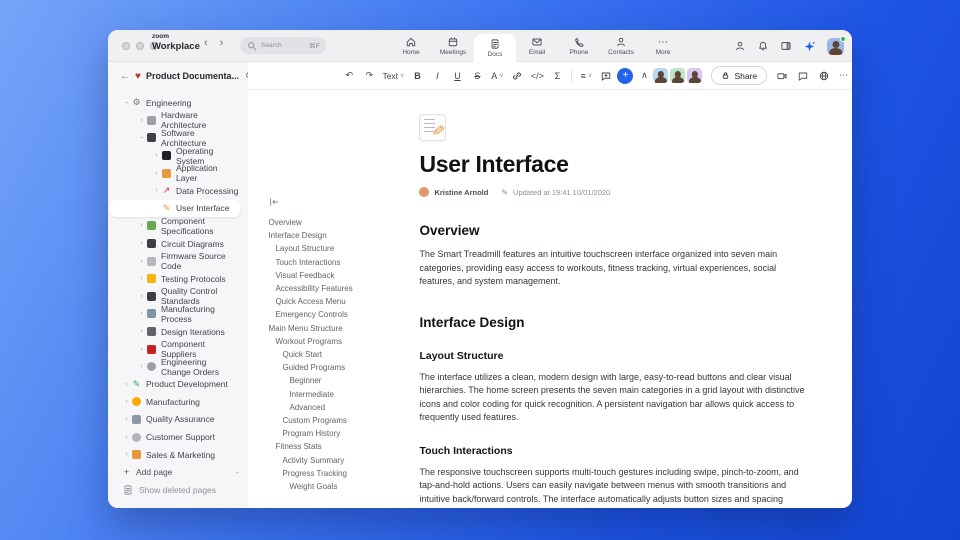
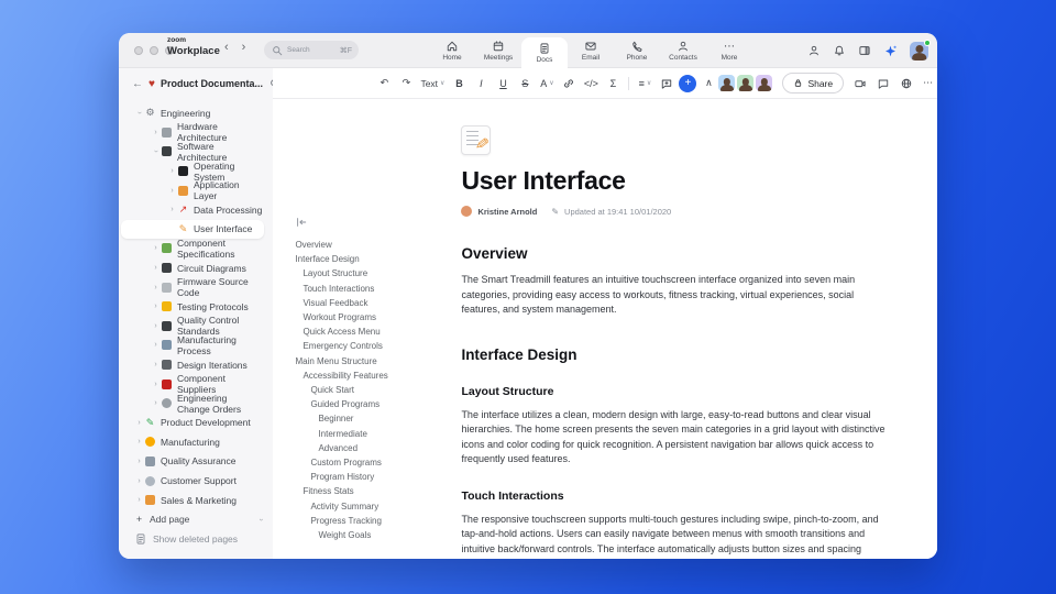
  Workplace
  ‹
  ›
  ⋯
  ←
  ♥
  Product Documenta...
  ⚙
  Engineering
  Hardware Architecture
  Software Architecture
  Operating System
  Application Layer
  ↗
  Data Processing
  ✎
  User Interface
  Component Specifications
  Circuit Diagrams
  Firmware Source Code
  Testing Protocols
  Quality Control Standards
  Manufacturing Process
  Design Iterations
  Component Suppliers
  Engineering Change Orders
  ✎
  Product Development
  Manufacturing
  Quality Assurance
  Customer Support
  Sales & Marketing
  +
  Add page
  Show deleted pages
  ↶
  ↷
  Text
  B
  I
  U
  S
  A
  </>
  Σ
  ≡
  +
  ∧
  Share
  ⋯
  Overview
  Interface Design
  Layout Structure
  Touch Interactions
  Visual Feedback
- Accessibility Features
+ Workout Programs
  Quick Access Menu
  Emergency Controls
  Main Menu Structure
- Workout Programs
+ Accessibility Features
  Quick Start
  Guided Programs
  Beginner
  Intermediate
  Advanced
  Custom Programs
  Program History
  Fitness Stats
  Activity Summary
  Progress Tracking
  Weight Goals
  User Interface
  Kristine Arnold
  ✎
  Updated at 19:41 10/01/2020
  Overview
  The Smart Treadmill features an intuitive touchscreen interface organized into seven main categories, providing easy access to workouts, fitness tracking, virtual experiences, social features, and system management.
  Interface Design
  Layout Structure
  The interface utilizes a clean, modern design with large, easy-to-read buttons and clear visual hierarchies. The home screen presents the seven main categories in a grid layout with distinctive icons and color coding for quick recognition. A persistent navigation bar allows quick access to frequently used features.
  Touch Interactions
  The responsive touchscreen supports multi-touch gestures including swipe, pinch-to-zoom, and tap-and-hold actions. Users can easily navigate between menus with smooth transitions and intuitive back/forward controls. The interface automatically adjusts button sizes and spacing
